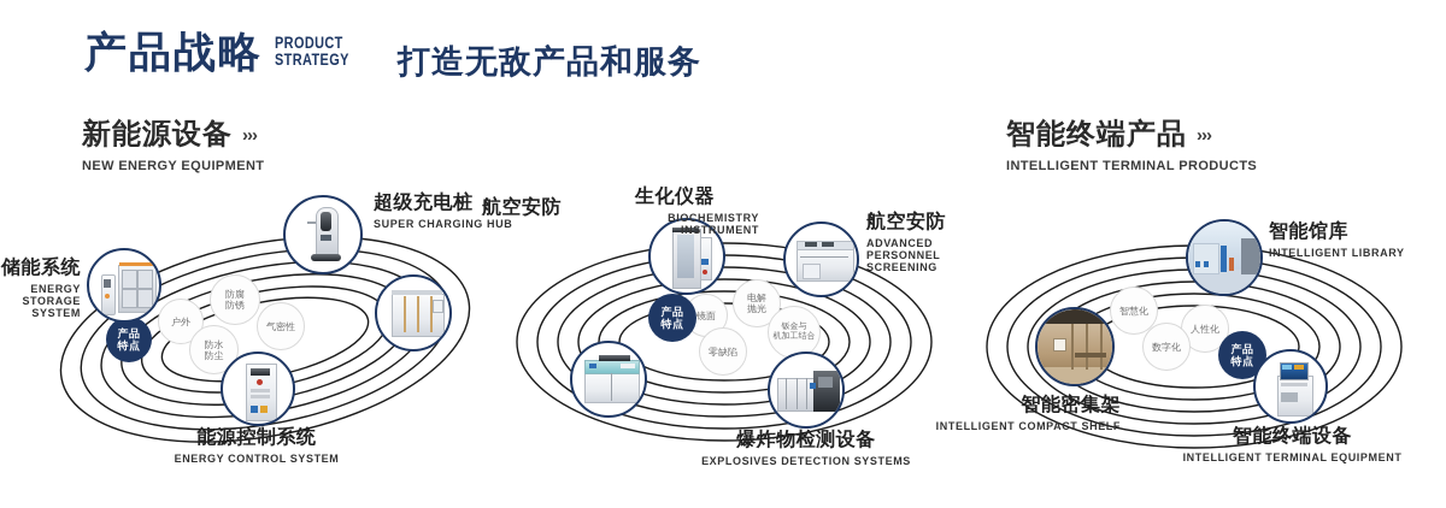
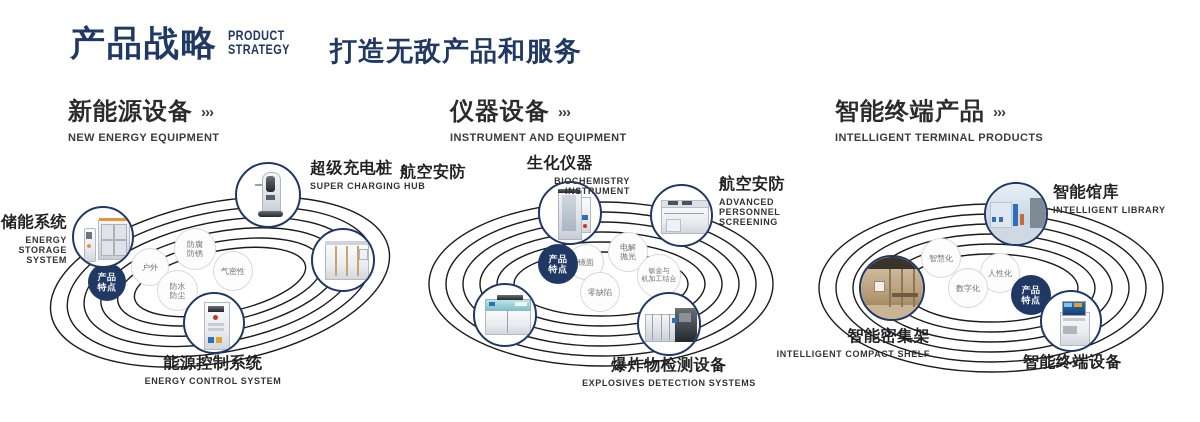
  产品战略
  PRODUCT
  STRATEGY
  打造无敌产品和服务
  新能源设备 ›››
  NEW ENERGY EQUIPMENT
+ 仪器设备 ›››
+ INSTRUMENT AND EQUIPMENT
  智能终端产品 ›››
  INTELLIGENT TERMINAL PRODUCTS
  防腐
  防锈
  户外
  防水
  防尘
  气密性
  产品
  特点
  储能系统
  ENERGY STORAGE SYSTEM
  超级充电桩
  SUPER CHARGING HUB
  能源控制系统
  ENERGY CONTROL SYSTEM
  镜面
  电解
  抛光
  零缺陷
  产品
  特点
  航空安防
  生化仪器
  BIOCHEMISTRY INSTRUMENT
  航空安防
  ADVANCED PERSONNEL SCREENING
  爆炸物检测设备
  EXPLOSIVES DETECTION SYSTEMS
  智慧化
  人性化
  数字化
  产品
  特点
  智能馆库
  INTELLIGENT LIBRARY
  智能终端设备
- INTELLIGENT TERMINAL EQUIPMENT
  智能密集架
  INTELLIGENT COMPACT SHELF
